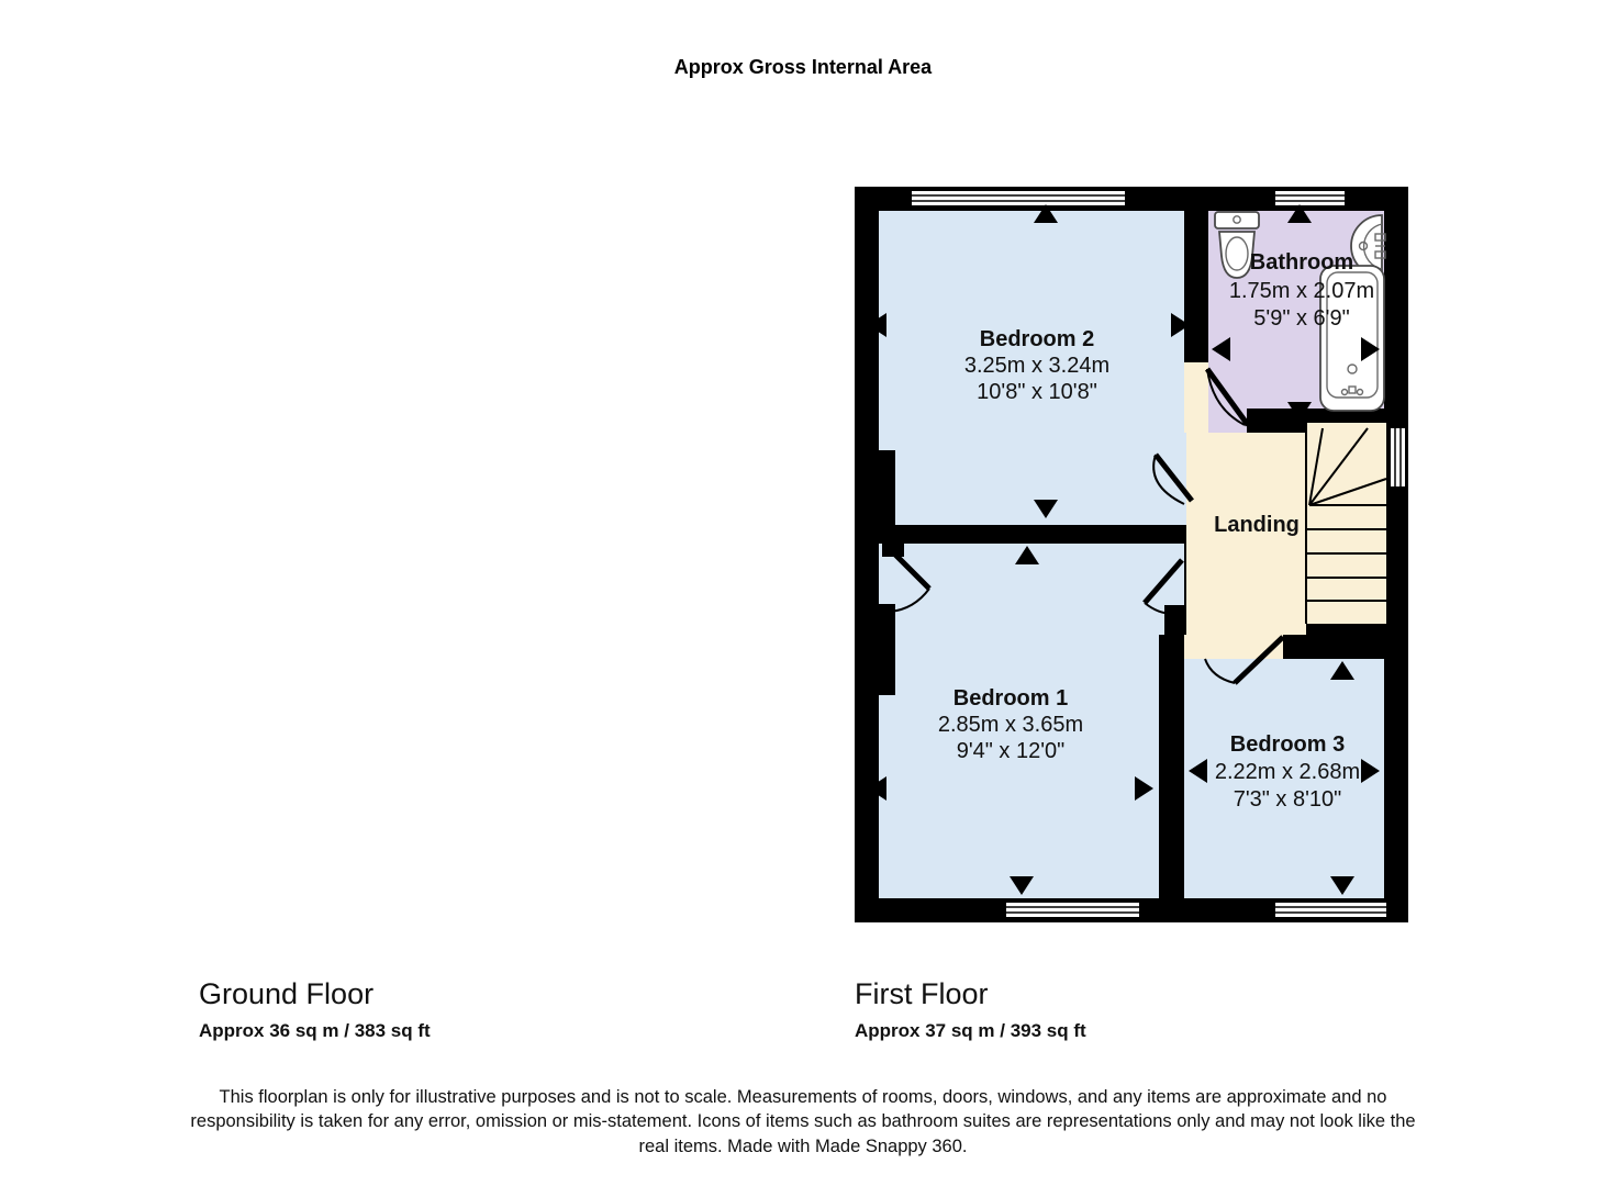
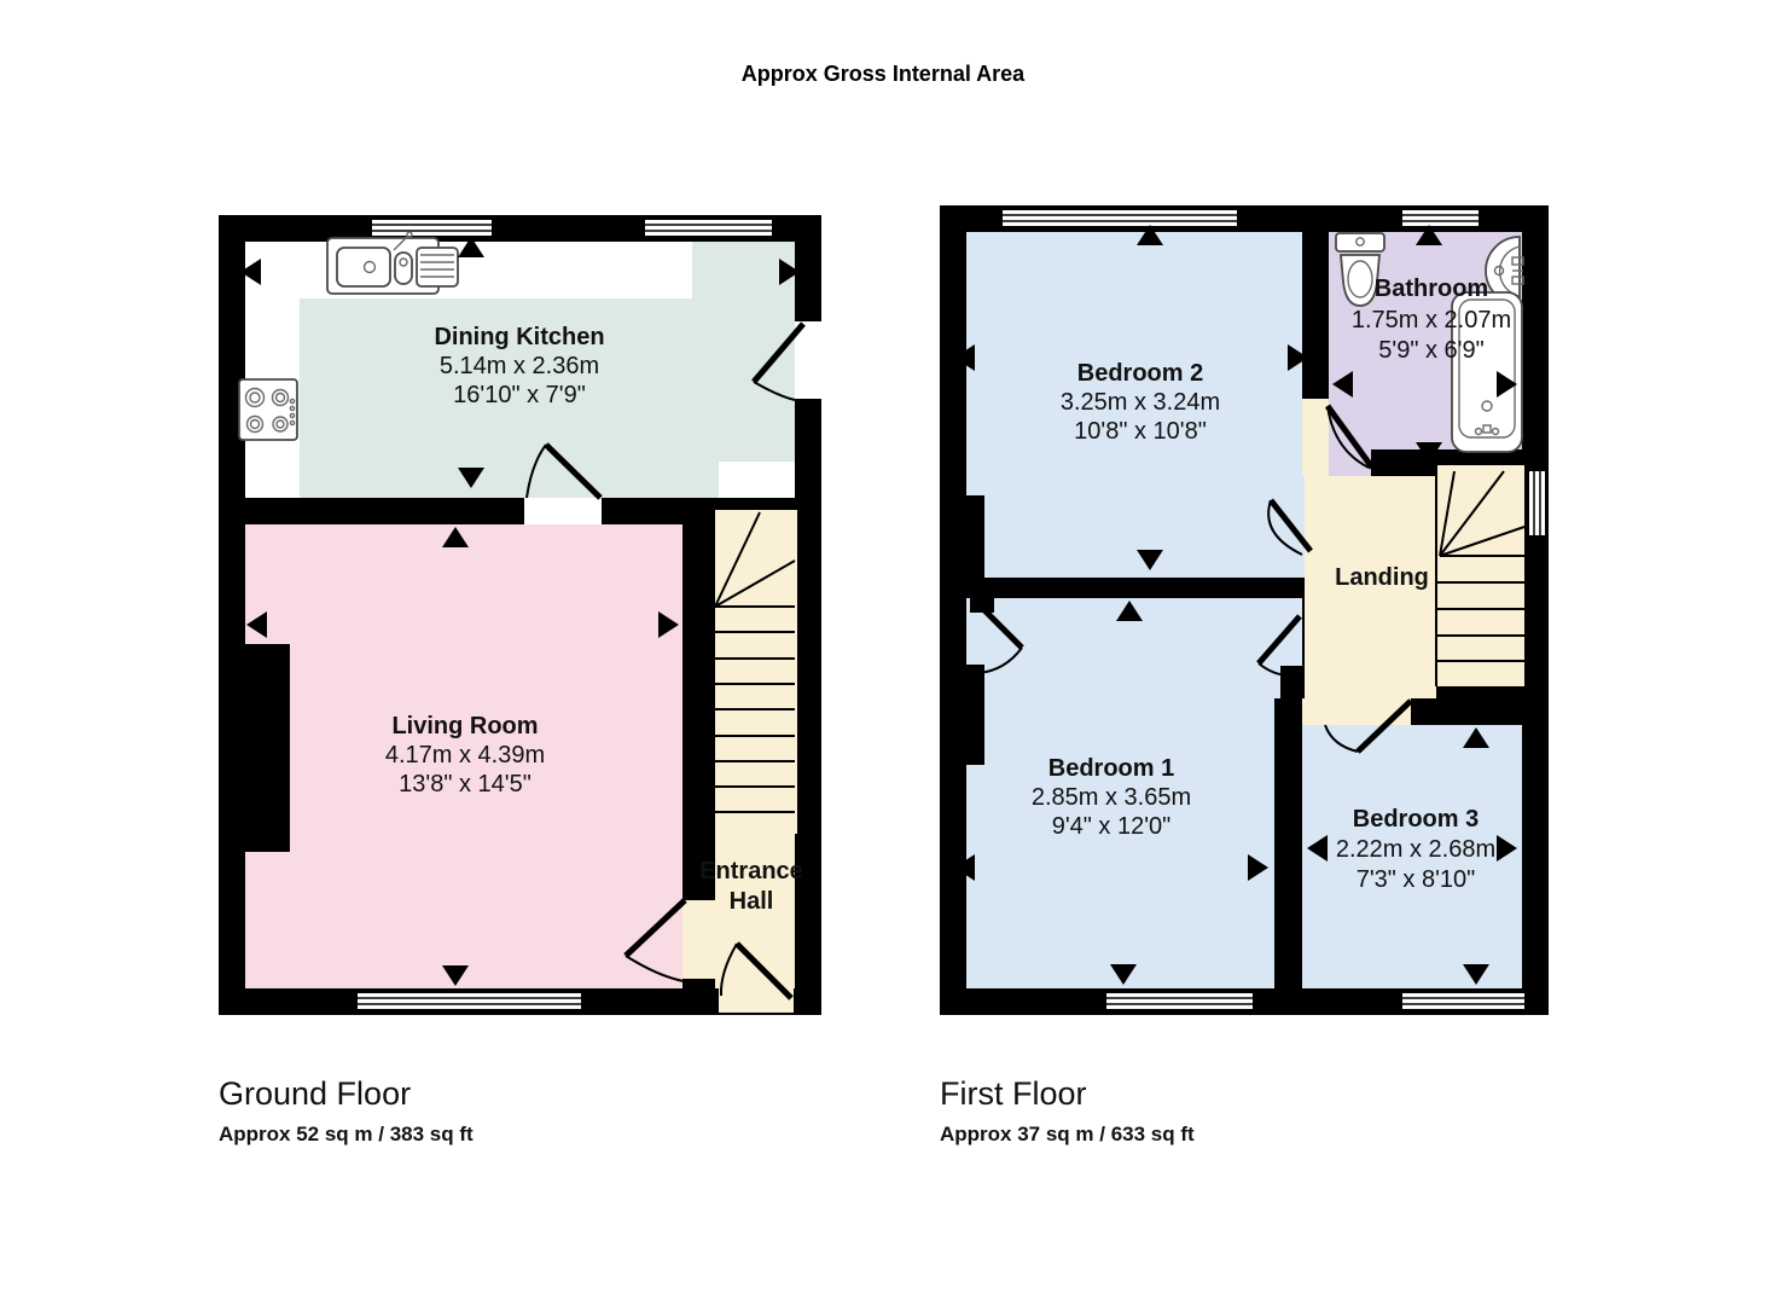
  Approx Gross Internal Area
+ Dining Kitchen
+ 5.14m x 2.36m
+ 16'10" x 7'9"
+ Living Room
+ 4.17m x 4.39m
+ 13'8" x 14'5"
+ Entrance
+ Hall
  Bedroom 2
  3.25m x 3.24m
  10'8" x 10'8"
  Bathroom
  1.75m x 2.07m
  5'9" x 6'9"
  Landing
  Bedroom 1
  2.85m x 3.65m
  9'4" x 12'0"
  Bedroom 3
  2.22m x 2.68m
  7'3" x 8'10"
  Ground Floor
- Approx 36 sq m / 383 sq ft
+ Approx 52 sq m / 383 sq ft
  First Floor
- Approx 37 sq m / 393 sq ft
+ Approx 37 sq m / 633 sq ft
- This floorplan is only for illustrative purposes and is not to scale. Measurements of rooms, doors, windows, and any items are approximate and no responsibility is taken for any error, omission or mis-statement. Icons of items such as bathroom suites are representations only and may not look like the real items. Made with Made Snappy 360.
